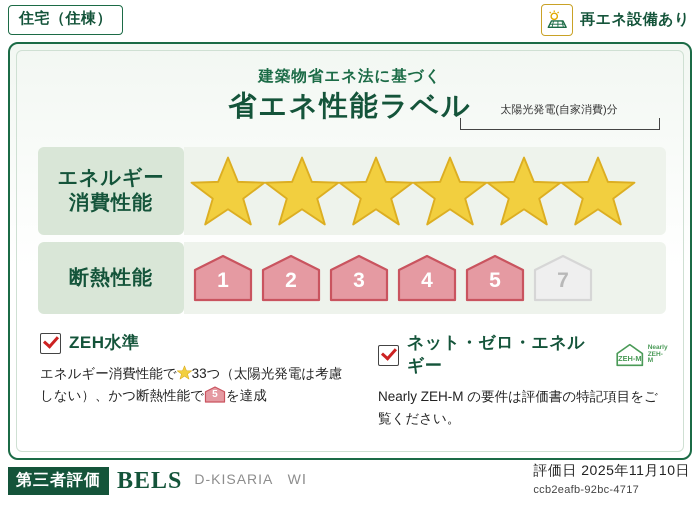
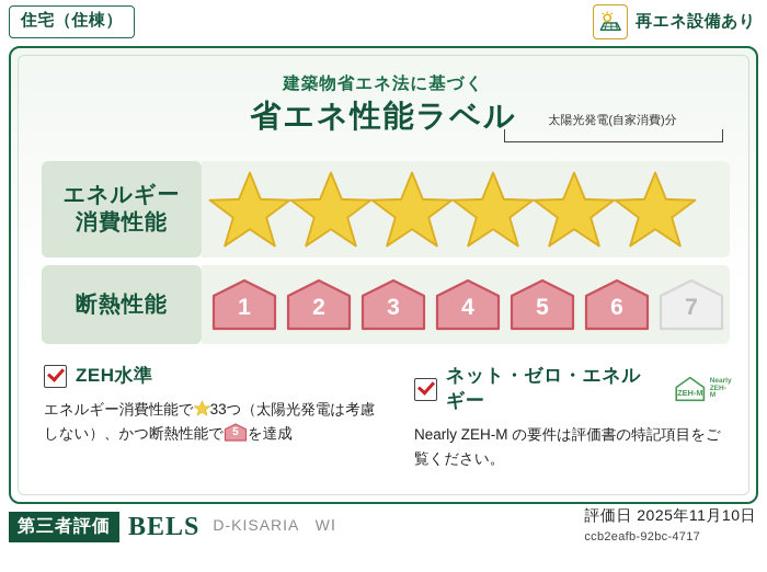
  住宅（住棟）
  再エネ設備あり
  建築物省エネ法に基づく
  省エネ性能ラベル
  エネルギー
  消費性能
  太陽光発電(自家消費)分
  断熱性能
  1
  2
  3
  4
  5
+ 6
  7
  ZEH水準
  エネルギー消費性能で 33つ（太陽光発電は考慮しない）、かつ断熱性能で
  5
  を達成
  ネット・ゼロ・エネルギー
  ZEH-M
  Nearly ZEH-M の要件は評価書の特記項目をご覧ください。
  第三者評価
  BELS
  D-KISARIA WⅠ
  評価日 2025年11月10日
  ccb2eafb-92bc-4717
